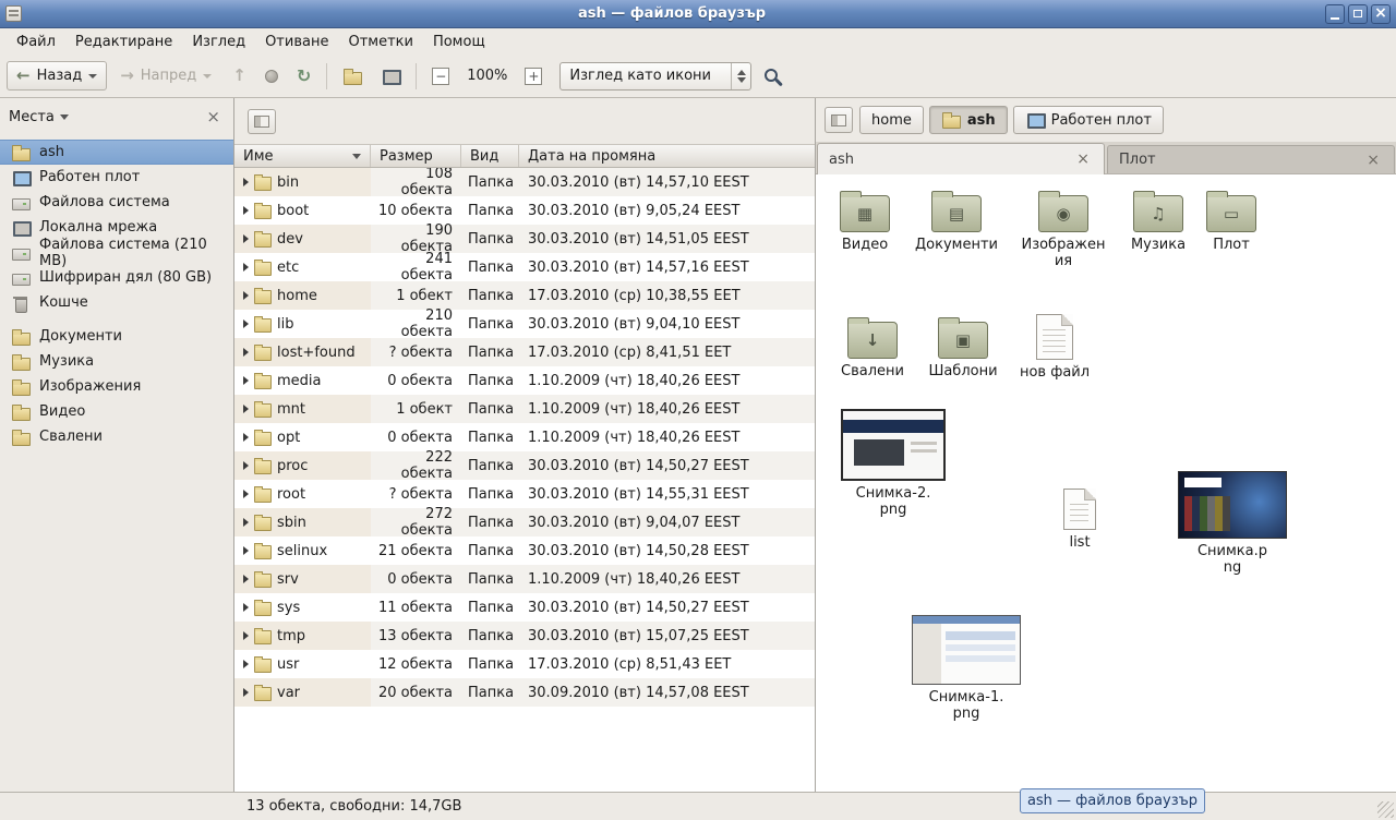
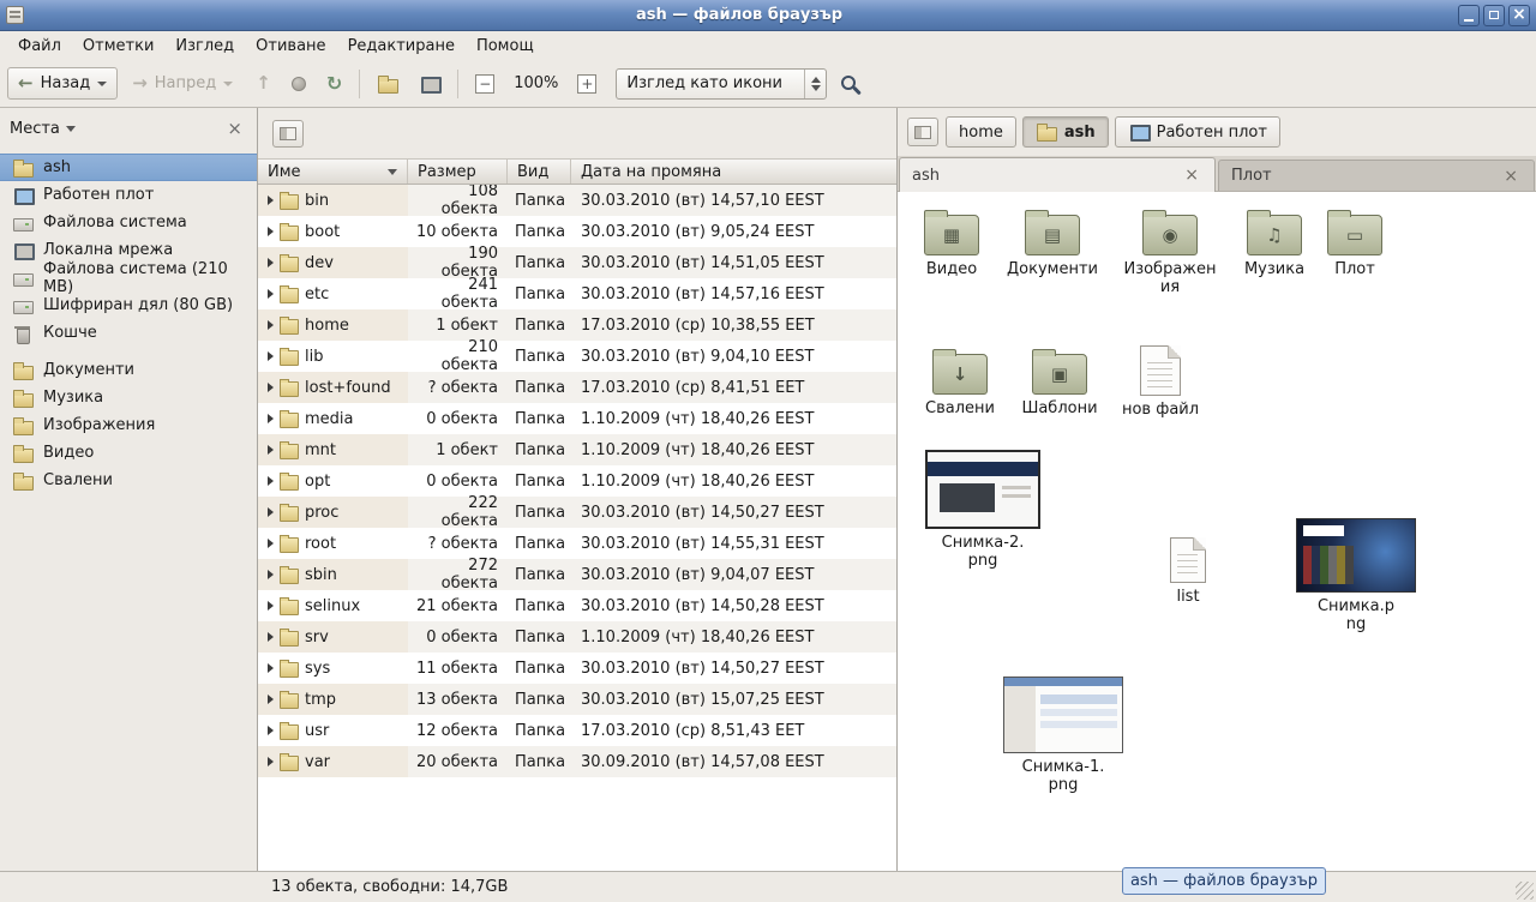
  ash — файлов браузър
  Файл
- Редактиране
+ Отметки
  Изглед
  Отиване
- Отметки
+ Редактиране
  Помощ
  ←
  Назад
  →
  Напред
  ↑
  ↻
  −
  100%
  +
  Изглед като икони
  Места
  ×
  ash
  Работен плот
  Файлова система
  Локална мрежа
  Файлова система (210 MB)
  Шифриран дял (80 GB)
  Кошче
  Документи
  Музика
  Изображения
  Видео
  Свалени
  Име
  Размер
  Вид
  Дата на промяна
  bin
  108 обекта
  Папка
  30.03.2010 (вт) 14,57,10 EEST
  boot
  10 обекта
  Папка
  30.03.2010 (вт) 9,05,24 EEST
  dev
  190 обекта
  Папка
  30.03.2010 (вт) 14,51,05 EEST
  etc
  241 обекта
  Папка
  30.03.2010 (вт) 14,57,16 EEST
  home
  1 обект
  Папка
  17.03.2010 (ср) 10,38,55 EET
  lib
  210 обекта
  Папка
  30.03.2010 (вт) 9,04,10 EEST
  lost+found
  ? обекта
  Папка
  17.03.2010 (ср) 8,41,51 EET
  media
  0 обекта
  Папка
  1.10.2009 (чт) 18,40,26 EEST
  mnt
  1 обект
  Папка
  1.10.2009 (чт) 18,40,26 EEST
  opt
  0 обекта
  Папка
  1.10.2009 (чт) 18,40,26 EEST
  proc
  222 обекта
  Папка
  30.03.2010 (вт) 14,50,27 EEST
  root
  ? обекта
  Папка
  30.03.2010 (вт) 14,55,31 EEST
  sbin
  272 обекта
  Папка
  30.03.2010 (вт) 9,04,07 EEST
  selinux
  21 обекта
  Папка
  30.03.2010 (вт) 14,50,28 EEST
  srv
  0 обекта
  Папка
  1.10.2009 (чт) 18,40,26 EEST
  sys
  11 обекта
  Папка
  30.03.2010 (вт) 14,50,27 EEST
  tmp
  13 обекта
  Папка
  30.03.2010 (вт) 15,07,25 EEST
  usr
  12 обекта
  Папка
  17.03.2010 (ср) 8,51,43 EET
  var
  20 обекта
  Папка
  30.09.2010 (вт) 14,57,08 EEST
  home
  ash
  Работен плот
  ash
  ×
  Плот
  ×
  ▦
  Видео
  ▤
  Документи
  ◉
  Изображения
  ♫
  Музика
  ▭
  Плот
  ↓
  Свалени
  ▣
  Шаблони
  нов файл
  Снимка-2.png
  list
  Снимка.png
  Снимка-1.png
  13 обекта, свободни: 14,7GB
  ash — файлов браузър
